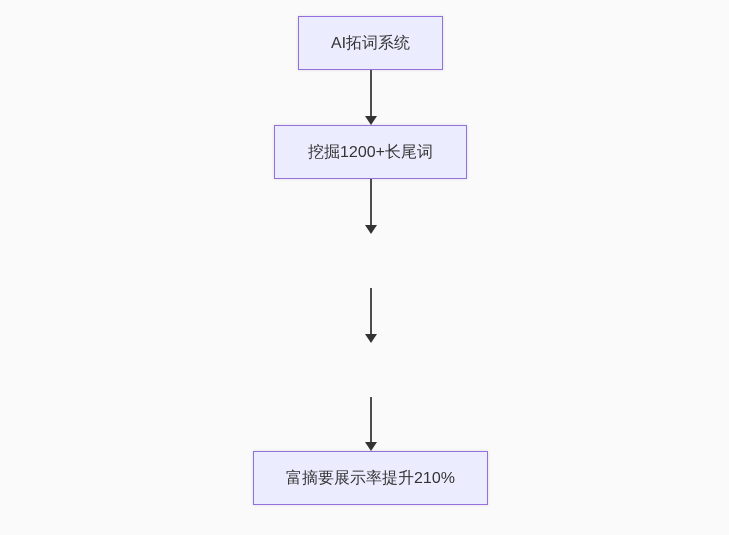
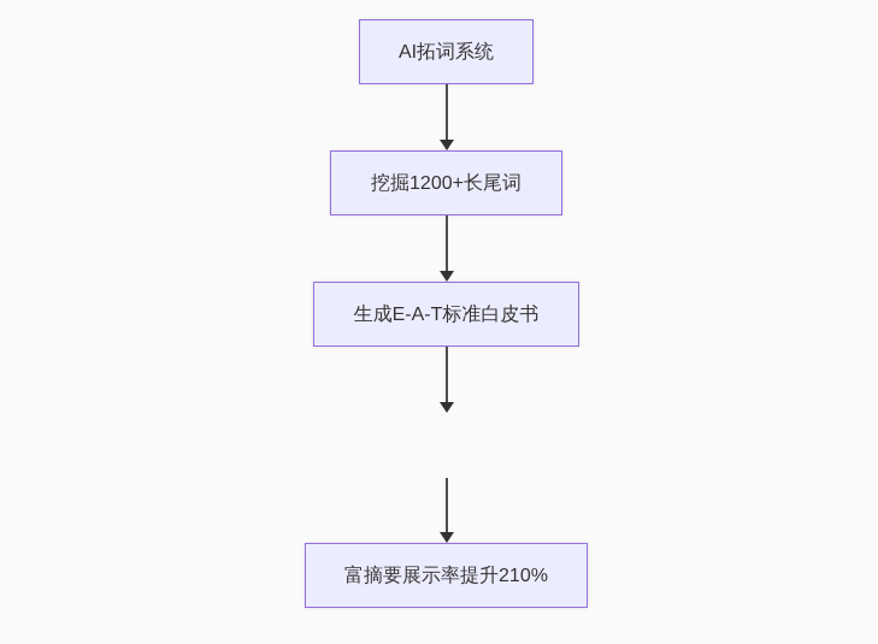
  AI拓词系统
  挖掘1200+长尾词
+ 生成E-A-T标准白皮书
  富摘要展示率提升210%
